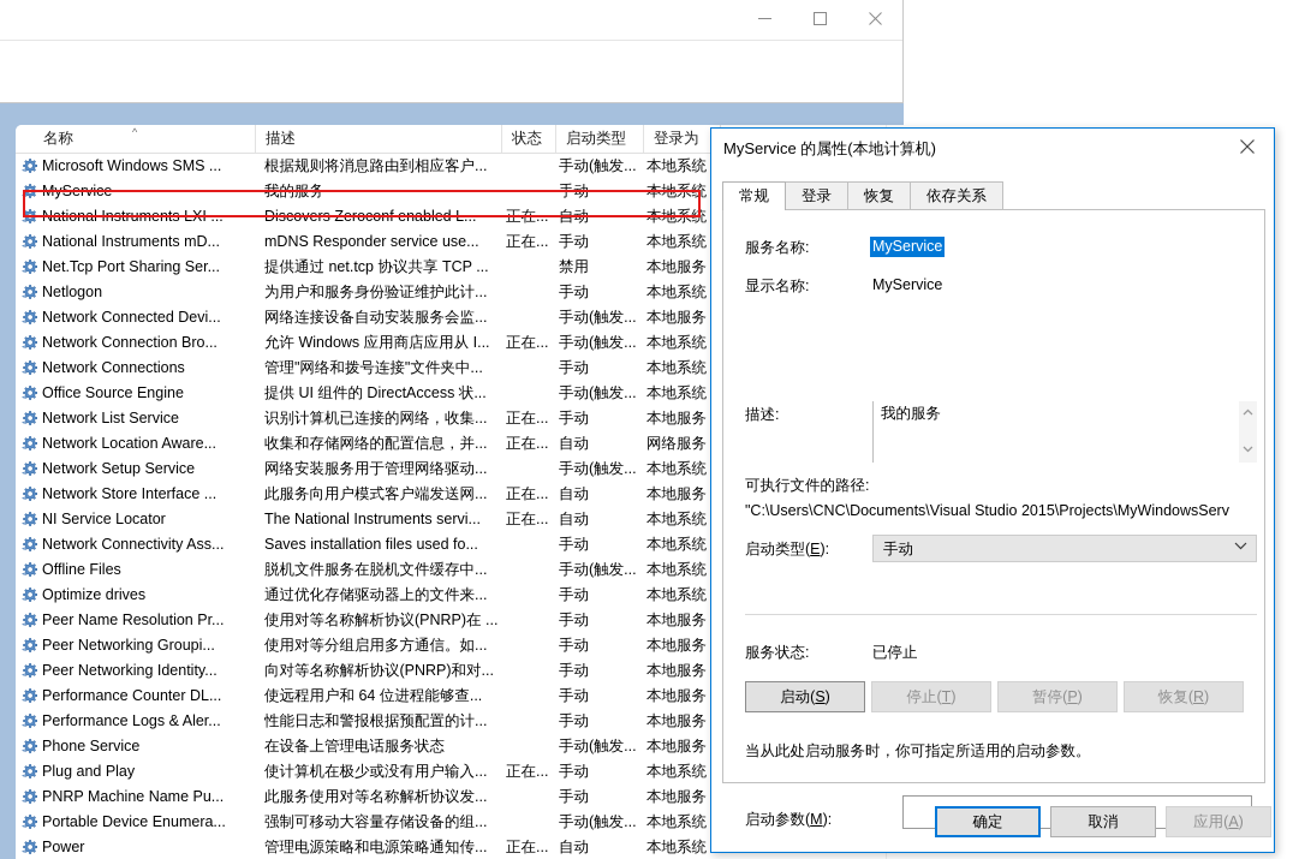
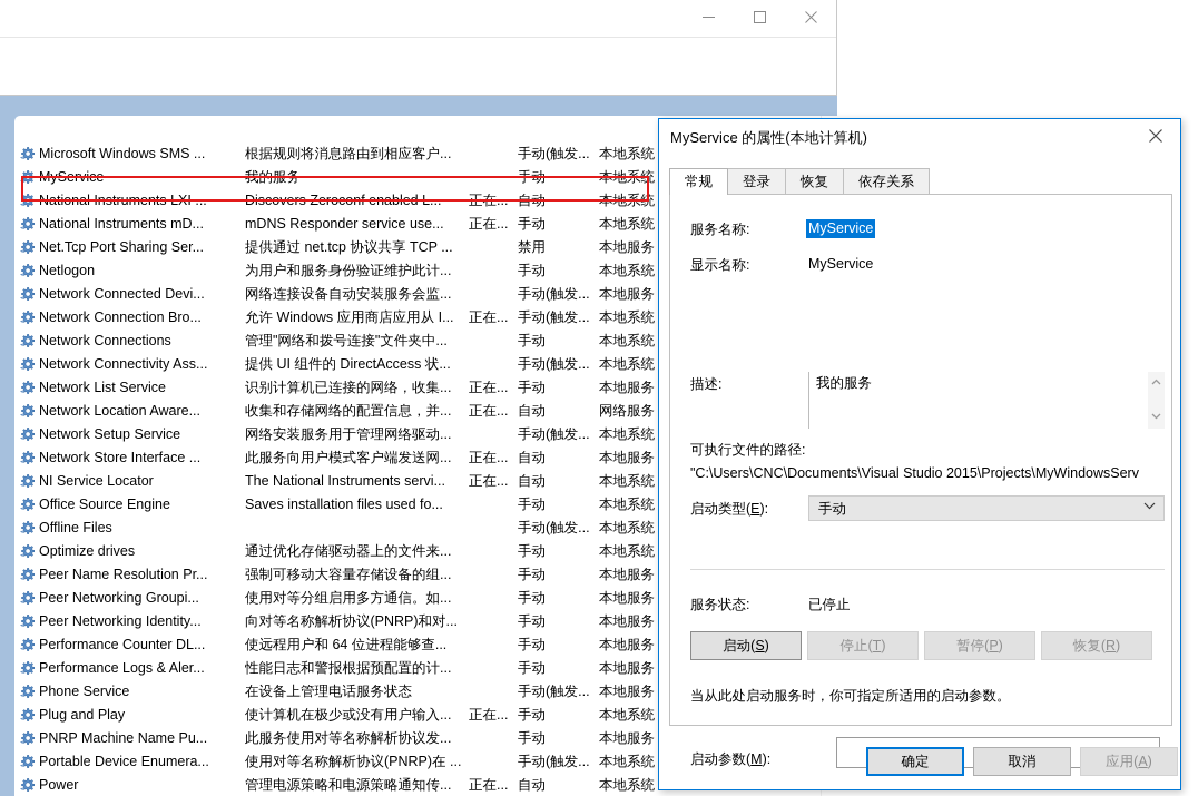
- 名称
- ^
- 描述
- 状态
- 启动类型
- 登录为
  Microsoft Windows SMS ...
  根据规则将消息路由到相应客户...
  手动(触发...
  本地系统
  MyService
  我的服务
  手动
  本地系统
  National Instruments LXI ...
  Discovers Zeroconf enabled L...
  正在...
  自动
  本地系统
  National Instruments mD...
  mDNS Responder service use...
  正在...
  手动
  本地系统
  Net.Tcp Port Sharing Ser...
  提供通过 net.tcp 协议共享 TCP ...
  禁用
  本地服务
  Netlogon
  为用户和服务身份验证维护此计...
  手动
  本地系统
  Network Connected Devi...
  网络连接设备自动安装服务会监...
  手动(触发...
  本地服务
  Network Connection Bro...
  允许 Windows 应用商店应用从 I...
  正在...
  手动(触发...
  本地系统
  Network Connections
  管理"网络和拨号连接"文件夹中...
  手动
  本地系统
- Office Source Engine
+ Network Connectivity Ass...
  提供 UI 组件的 DirectAccess 状...
  手动(触发...
  本地系统
  Network List Service
  识别计算机已连接的网络，收集...
  正在...
  手动
  本地服务
  Network Location Aware...
  收集和存储网络的配置信息，并...
  正在...
  自动
  网络服务
  Network Setup Service
  网络安装服务用于管理网络驱动...
  手动(触发...
  本地系统
  Network Store Interface ...
  此服务向用户模式客户端发送网...
  正在...
  自动
  本地服务
  NI Service Locator
  The National Instruments servi...
  正在...
  自动
  本地系统
- Network Connectivity Ass...
+ Office Source Engine
  Saves installation files used fo...
  手动
  本地系统
  Offline Files
- 脱机文件服务在脱机文件缓存中...
  手动(触发...
  本地系统
  Optimize drives
  通过优化存储驱动器上的文件来...
  手动
  本地系统
  Peer Name Resolution Pr...
- 使用对等名称解析协议(PNRP)在 ...
+ 强制可移动大容量存储设备的组...
  手动
  本地服务
  Peer Networking Groupi...
  使用对等分组启用多方通信。如...
  手动
  本地服务
  Peer Networking Identity...
  向对等名称解析协议(PNRP)和对...
  手动
  本地服务
  Performance Counter DL...
  使远程用户和 64 位进程能够查...
  手动
  本地服务
  Performance Logs & Aler...
  性能日志和警报根据预配置的计...
  手动
  本地服务
  Phone Service
  在设备上管理电话服务状态
  手动(触发...
  本地服务
  Plug and Play
  使计算机在极少或没有用户输入...
  正在...
  手动
  本地系统
  PNRP Machine Name Pu...
  此服务使用对等名称解析协议发...
  手动
  本地服务
  Portable Device Enumera...
- 强制可移动大容量存储设备的组...
+ 使用对等名称解析协议(PNRP)在 ...
  手动(触发...
  本地系统
  Power
  管理电源策略和电源策略通知传...
  正在...
  自动
  本地系统
  MyService 的属性(本地计算机)
  常规
  登录
  恢复
  依存关系
  服务名称:
  MyService
  显示名称:
  MyService
  描述:
  我的服务
  可执行文件的路径:
  "C:\Users\CNC\Documents\Visual Studio 2015\Projects\MyWindowsServ
  启动类型(E):
  手动
  服务状态:
  已停止
  启动(S)
  停止(T)
  暂停(P)
  恢复(R)
  当从此处启动服务时，你可指定所适用的启动参数。
  启动参数(M):
  确定
  取消
  应用(A)
